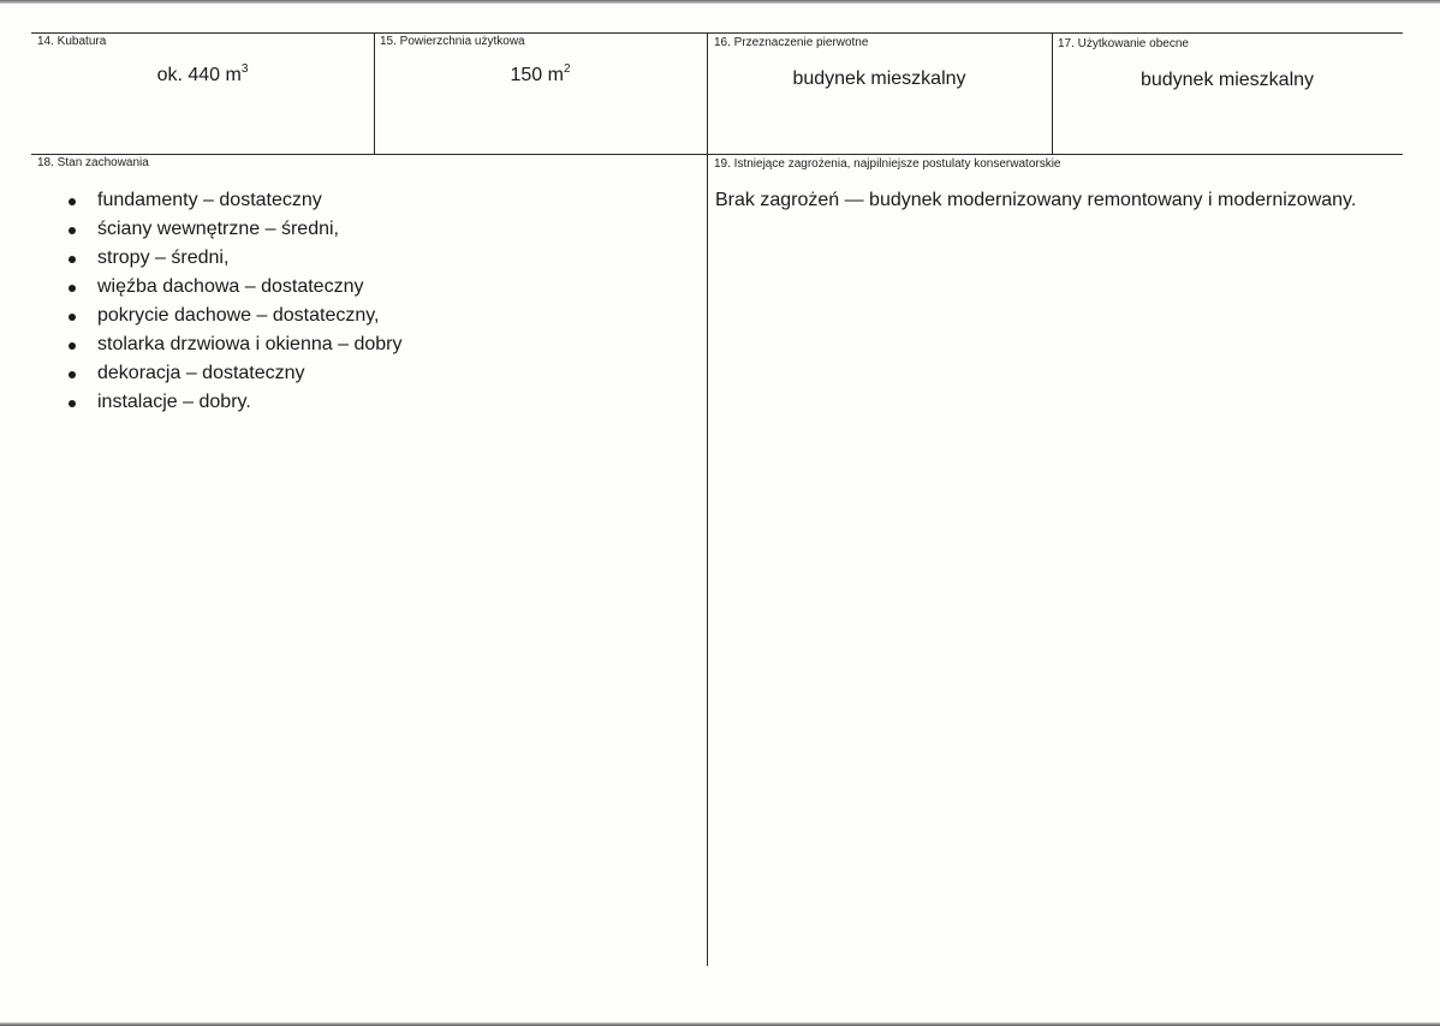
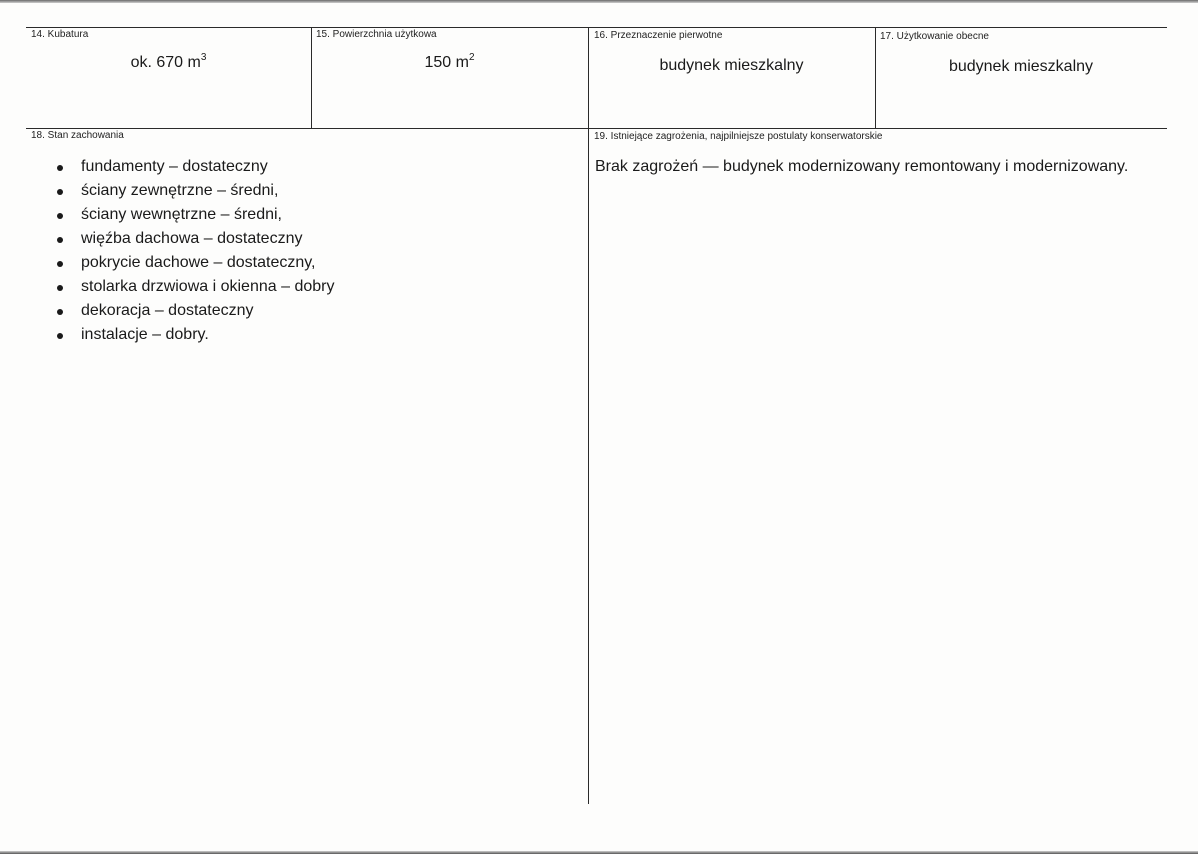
  14. Kubatura
- ok. 440 m3
+ ok. 670 m3
  15. Powierzchnia użytkowa
  150 m2
  16. Przeznaczenie pierwotne
  budynek mieszkalny
  17. Użytkowanie obecne
  budynek mieszkalny
  18. Stan zachowania
  fundamenty – dostateczny
+ ściany zewnętrzne – średni,
  ściany wewnętrzne – średni,
- stropy – średni,
  więźba dachowa – dostateczny
  pokrycie dachowe – dostateczny,
  stolarka drzwiowa i okienna – dobry
  dekoracja – dostateczny
  instalacje – dobry.
  19. Istniejące zagrożenia, najpilniejsze postulaty konserwatorskie
  Brak zagrożeń — budynek modernizowany remontowany i modernizowany.
